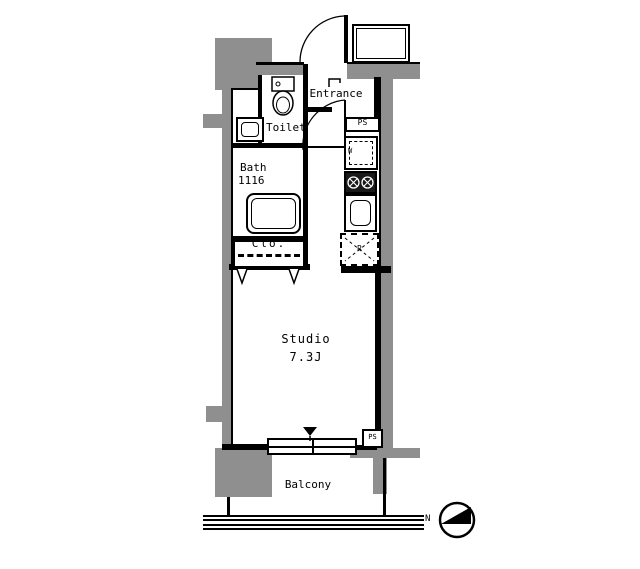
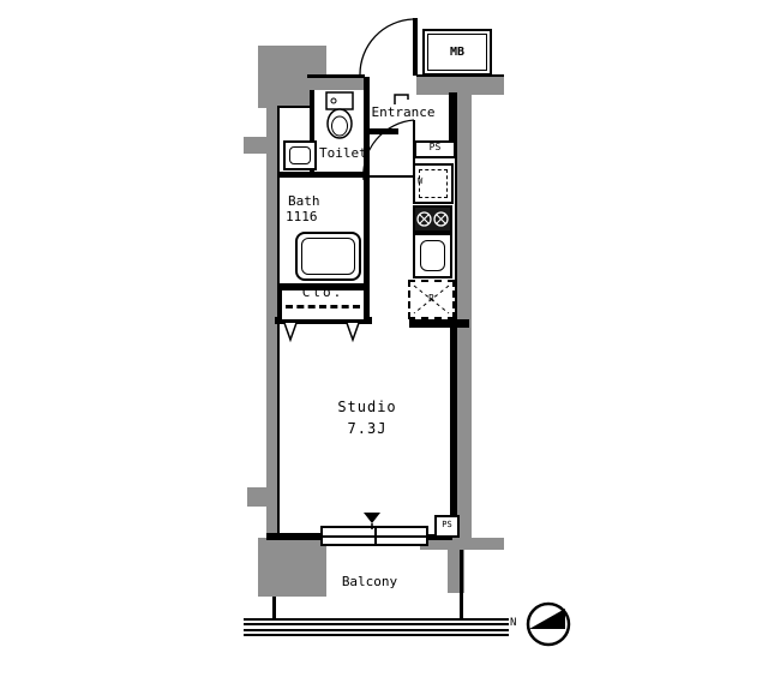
+ MB
  PS
  W
  R
  Clo.
  PS
  Entrance
  Toilet
  Bath
  1116
  Studio
  7.3J
  Balcony
  N
